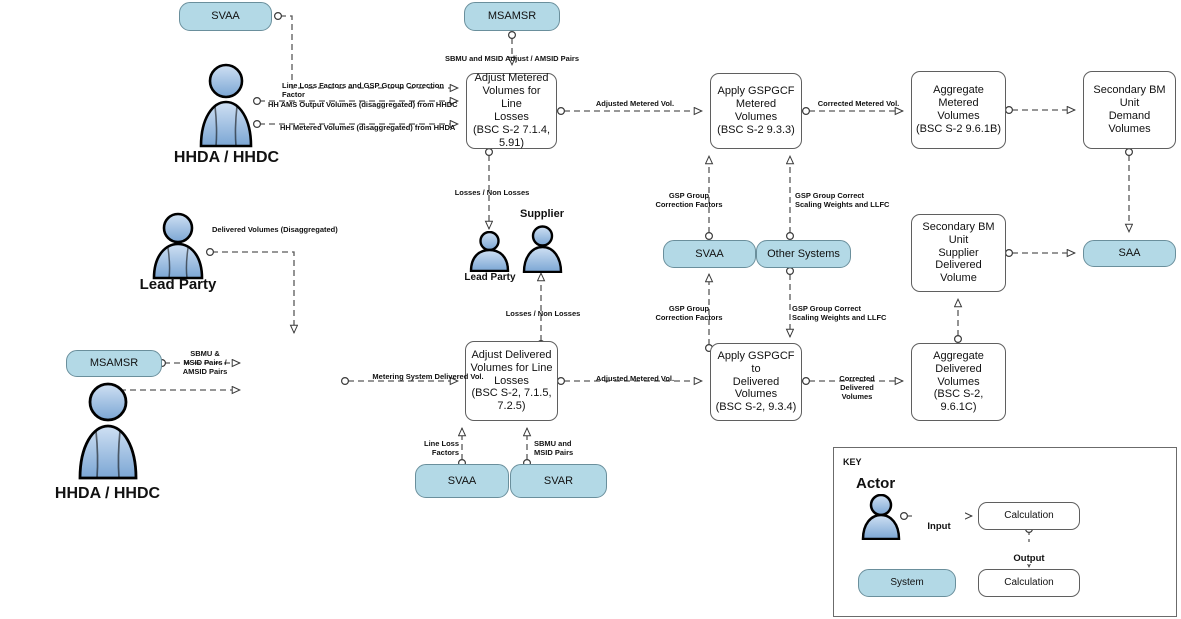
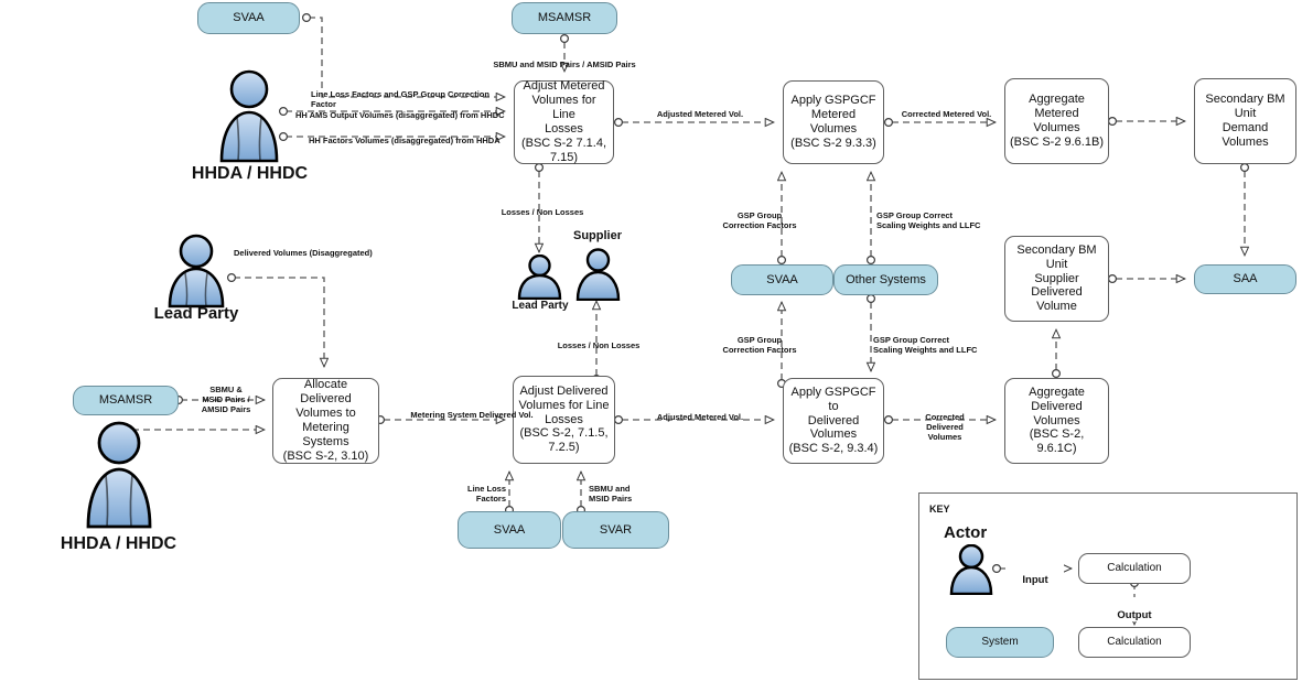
  SVAA
  MSAMSR
  Adjust Metered
  Volumes for Line
  Losses
- (BSC S-2 7.1.4, 5.91)
+ (BSC S-2 7.1.4, 7.15)
  Apply GSPGCF
  Metered Volumes
  (BSC S-2 9.3.3)
  Aggregate Metered
  Volumes
  (BSC S-2 9.6.1B)
  Secondary BM Unit
  Demand Volumes
  SVAA
  Other Systems
  Secondary BM Unit
  Supplier Delivered
  Volume
  SAA
  MSAMSR
+ Allocate Delivered
+ Volumes to
+ Metering Systems
+ (BSC S-2, 3.10)
  Adjust Delivered
  Volumes for Line
  Losses
  (BSC S-2, 7.1.5,
  7.2.5)
  Apply GSPGCF to
  Delivered Volumes
  (BSC S-2, 9.3.4)
  Aggregate
  Delivered Volumes
  (BSC S-2, 9.6.1C)
  SVAA
  SVAR
  HHDA / HHDC
  Lead Party
  Lead Party
  Supplier
  HHDA / HHDC
- SBMU and MSID Adjust / AMSID Pairs
+ SBMU and MSID Pairs / AMSID Pairs
  Line Loss Factors and GSP Group Correction Factor
  HH AMS Output Volumes (disaggregated) from HHDC
- HH Metered Volumes (disaggregated) from HHDA
+ HH Factors Volumes (disaggregated) from HHDA
  Adjusted Metered Vol.
  Corrected Metered Vol.
  Losses / Non Losses
  Losses / Non Losses
  GSP Group
  Correction Factors
  GSP Group Correct
  Scaling Weights and LLFC
  GSP Group
  Correction Factors
  GSP Group Correct
  Scaling Weights and LLFC
  Delivered Volumes (Disaggregated)
  SBMU &
  MSID Pairs /
  AMSID Pairs
  Metering System Delivered Vol.
  Adjusted Metered Vol.
  Corrected
  Delivered
  Volumes
  Line Loss
  Factors
  SBMU and
  MSID Pairs
  KEY
  Actor
  Input
  Output
  Calculation
  Calculation
  System
